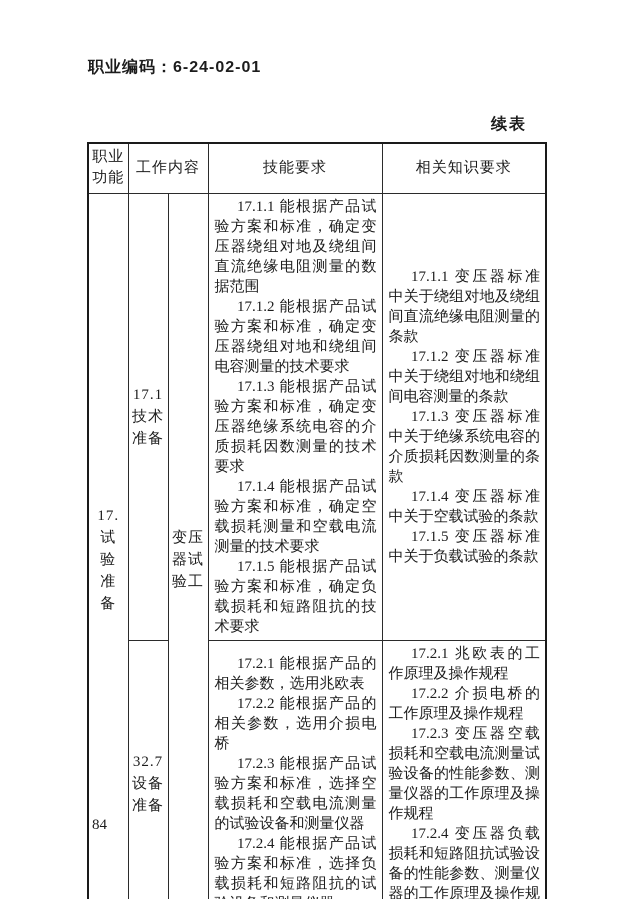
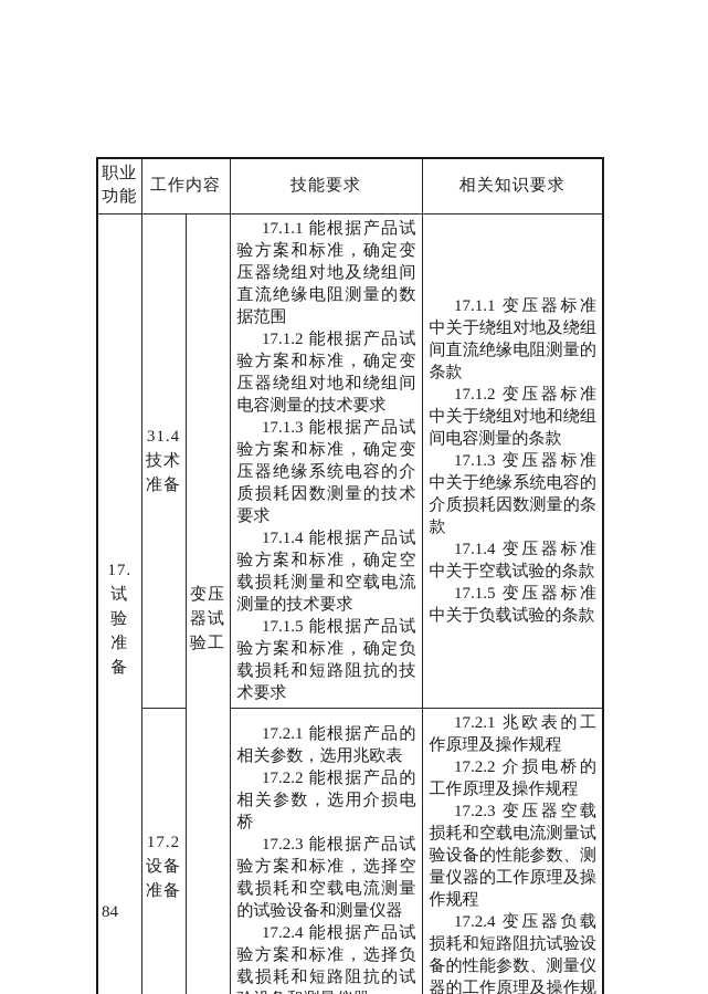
- 职业编码：6-24-02-01
- 续表
  职业 功能	工作内容	技能要求	相关知识要求
- 17. 试 验 准 备	17.1 技术 准备	变压 器试 验工	17.1.1 能根据产品试验方案和标准，确定变压器绕组对地及绕组间直流绝缘电阻测量的数据范围17.1.2 能根据产品试验方案和标准，确定变压器绕组对地和绕组间电容测量的技术要求17.1.3 能根据产品试验方案和标准，确定变压器绝缘系统电容的介质损耗因数测量的技术要求17.1.4 能根据产品试验方案和标准，确定空载损耗测量和空载电流测量的技术要求17.1.5 能根据产品试验方案和标准，确定负载损耗和短路阻抗的技术要求	17.1.1 变压器标准中关于绕组对地及绕组间直流绝缘电阻测量的条款17.1.2 变压器标准中关于绕组对地和绕组间电容测量的条款17.1.3 变压器标准中关于绝缘系统电容的介质损耗因数测量的条款17.1.4 变压器标准中关于空载试验的条款17.1.5 变压器标准中关于负载试验的条款
+ 17. 试 验 准 备	31.4 技术 准备	变压 器试 验工	17.1.1 能根据产品试验方案和标准，确定变压器绕组对地及绕组间直流绝缘电阻测量的数据范围17.1.2 能根据产品试验方案和标准，确定变压器绕组对地和绕组间电容测量的技术要求17.1.3 能根据产品试验方案和标准，确定变压器绝缘系统电容的介质损耗因数测量的技术要求17.1.4 能根据产品试验方案和标准，确定空载损耗测量和空载电流测量的技术要求17.1.5 能根据产品试验方案和标准，确定负载损耗和短路阻抗的技术要求	17.1.1 变压器标准中关于绕组对地及绕组间直流绝缘电阻测量的条款17.1.2 变压器标准中关于绕组对地和绕组间电容测量的条款17.1.3 变压器标准中关于绝缘系统电容的介质损耗因数测量的条款17.1.4 变压器标准中关于空载试验的条款17.1.5 变压器标准中关于负载试验的条款
- 32.7 设备 准备	17.2.1 能根据产品的相关参数，选用兆欧表17.2.2 能根据产品的相关参数，选用介损电桥17.2.3 能根据产品试验方案和标准，选择空载损耗和空载电流测量的试验设备和测量仪器17.2.4 能根据产品试验方案和标准，选择负载损耗和短路阻抗的试	17.2.1 兆欧表的工作原理及操作规程17.2.2 介损电桥的工作原理及操作规程17.2.3 变压器空载损耗和空载电流测量试验设备的性能参数、测量仪器的工作原理及操作规程17.2.4 变压器负载损耗和短路阻抗试验设备的性能参数、测量仪器的工作原理及操作规
+ 17.2 设备 准备	17.2.1 能根据产品的相关参数，选用兆欧表17.2.2 能根据产品的相关参数，选用介损电桥17.2.3 能根据产品试验方案和标准，选择空载损耗和空载电流测量的试验设备和测量仪器17.2.4 能根据产品试验方案和标准，选择负载损耗和短路阻抗的试	17.2.1 兆欧表的工作原理及操作规程17.2.2 介损电桥的工作原理及操作规程17.2.3 变压器空载损耗和空载电流测量试验设备的性能参数、测量仪器的工作原理及操作规程17.2.4 变压器负载损耗和短路阻抗试验设备的性能参数、测量仪器的工作原理及操作规
  84
